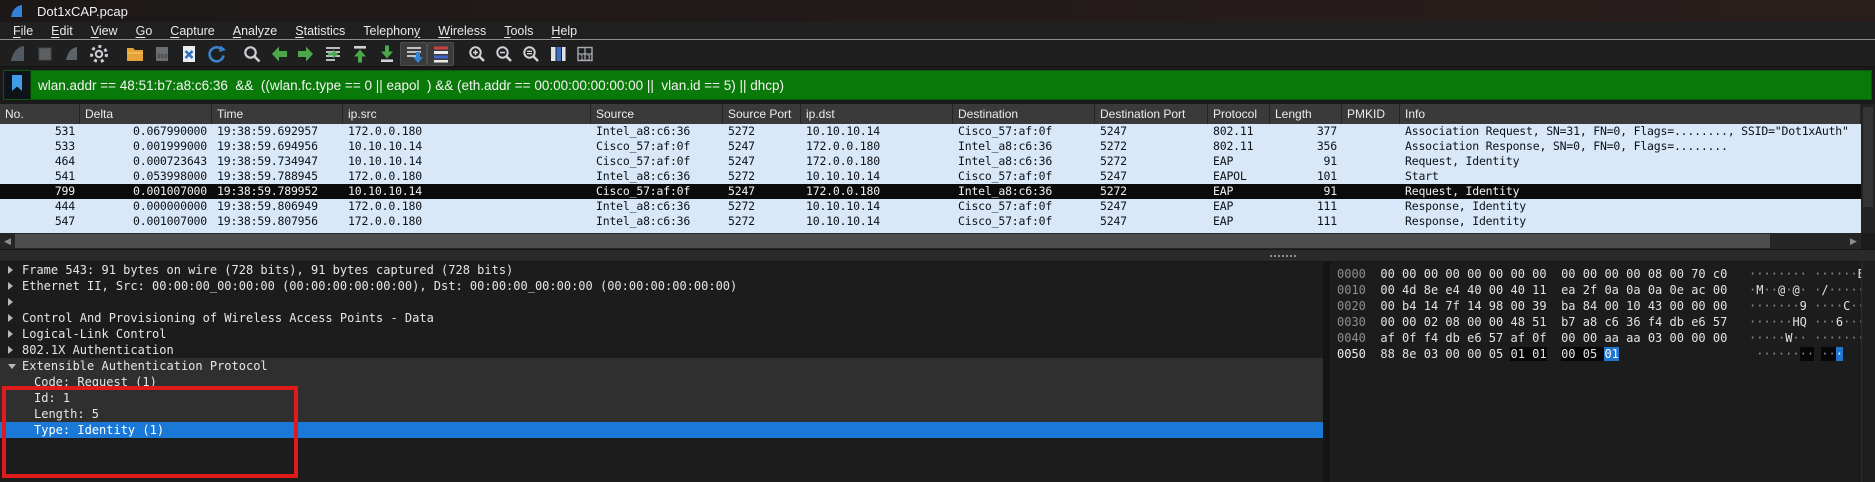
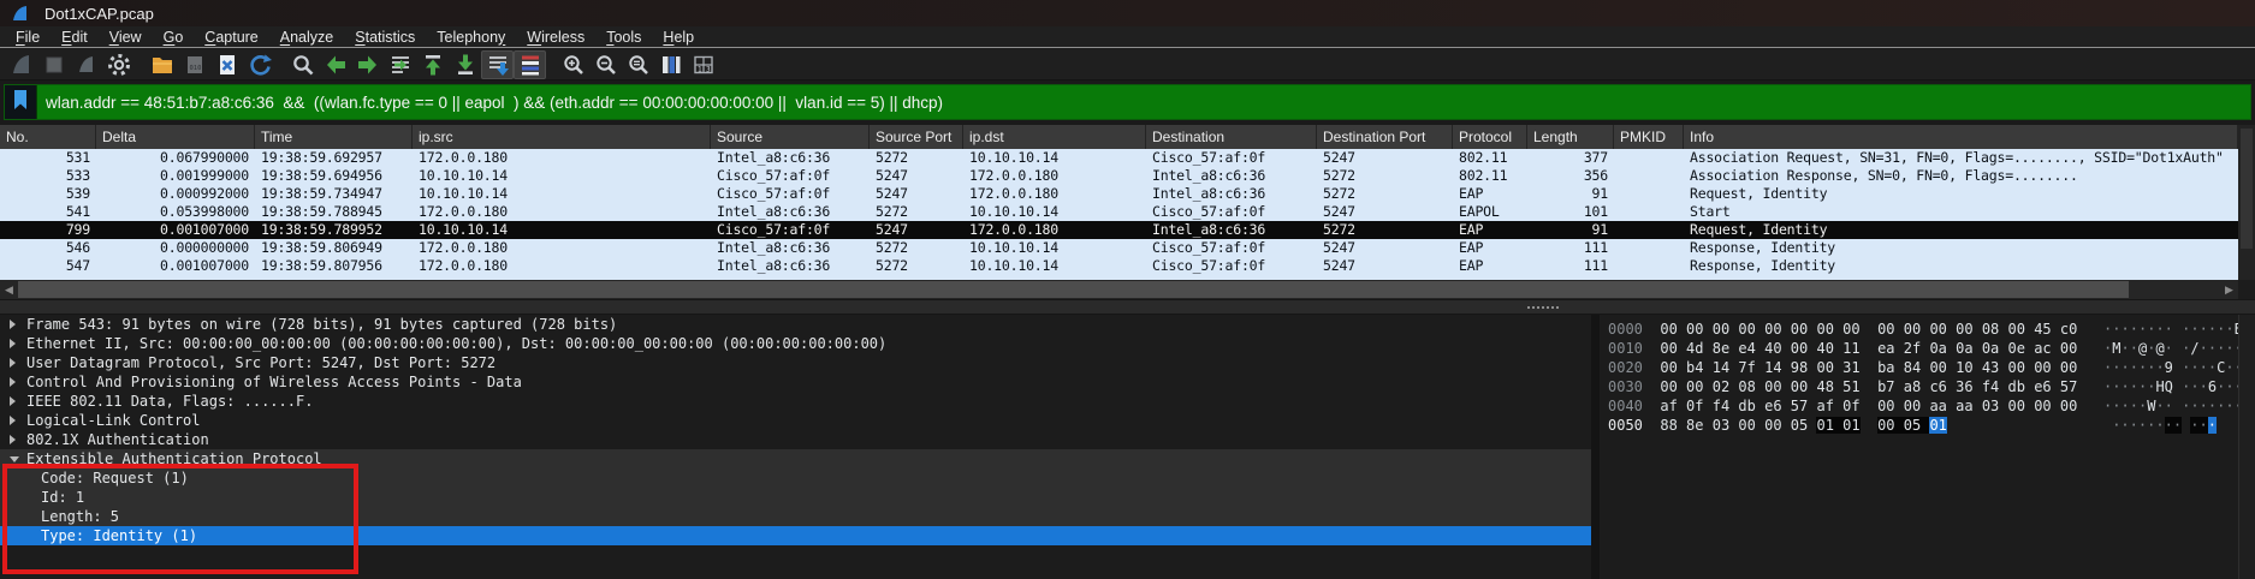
  Dot1xCAP.pcap
  File
  Edit
  View
  Go
  Capture
  Analyze
  Statistics
  Telephony
  Wireless
  Tools
  Help
  wlan.addr == 48:51:b7:a8:c6:36 && ((wlan.fc.type == 0 || eapol ) && (eth.addr == 00:00:00:00:00:00 || vlan.id == 5) || dhcp)
  No.
  Delta
  Time
  ip.src
  Source
  Source Port
  ip.dst
  Destination
  Destination Port
  Protocol
  Length
  PMKID
  Info
  531
  0.067990000
  19:38:59.692957
  172.0.0.180
  Intel_a8:c6:36
  5272
  10.10.10.14
  Cisco_57:af:0f
  5247
  802.11
  377
  Association Request, SN=31, FN=0, Flags=........, SSID="Dot1xAuth"
  533
  0.001999000
  19:38:59.694956
  10.10.10.14
  Cisco_57:af:0f
  5247
  172.0.0.180
  Intel_a8:c6:36
  5272
  802.11
  356
  Association Response, SN=0, FN=0, Flags=........
- 464
+ 539
- 0.000723643
+ 0.000992000
  19:38:59.734947
  10.10.10.14
  Cisco_57:af:0f
  5247
  172.0.0.180
  Intel_a8:c6:36
  5272
  EAP
  91
  Request, Identity
  541
  0.053998000
  19:38:59.788945
  172.0.0.180
  Intel_a8:c6:36
  5272
  10.10.10.14
  Cisco_57:af:0f
  5247
  EAPOL
  101
  Start
  799
  0.001007000
  19:38:59.789952
  10.10.10.14
  Cisco_57:af:0f
  5247
  172.0.0.180
  Intel_a8:c6:36
  5272
  EAP
  91
  Request, Identity
- 444
+ 546
  0.000000000
  19:38:59.806949
  172.0.0.180
  Intel_a8:c6:36
  5272
  10.10.10.14
  Cisco_57:af:0f
  5247
  EAP
  111
  Response, Identity
  547
  0.001007000
  19:38:59.807956
  172.0.0.180
  Intel_a8:c6:36
  5272
  10.10.10.14
  Cisco_57:af:0f
  5247
  EAP
  111
  Response, Identity
  ◀
  ▶
  Frame 543: 91 bytes on wire (728 bits), 91 bytes captured (728 bits)
  Ethernet II, Src: 00:00:00_00:00:00 (00:00:00:00:00:00), Dst: 00:00:00_00:00:00 (00:00:00:00:00:00)
+ User Datagram Protocol, Src Port: 5247, Dst Port: 5272
  Control And Provisioning of Wireless Access Points - Data
+ IEEE 802.11 Data, Flags: ......F.
  Logical-Link Control
  802.1X Authentication
  Extensible Authentication Protocol
  Code: Request (1)
  Id: 1
  Length: 5
  Type: Identity (1)
- 0000 00 00 00 00 00 00 00 00 00 00 00 00 08 00 70 c0 ········ ······
+ 0000 00 00 00 00 00 00 00 00 00 00 00 00 08 00 45 c0 ········ ······
  0010 00 4d 8e e4 40 00 40 11 ea 2f 0a 0a 0a 0e ac 00 ·M··@·@· ·/····
- 0020 00 b4 14 7f 14 98 00 39 ba 84 00 10 43 00 00 00 ·······9 ····C·
+ 0020 00 b4 14 7f 14 98 00 31 ba 84 00 10 43 00 00 00 ·······9 ····C·
  0030 00 00 02 08 00 00 48 51 b7 a8 c6 36 f4 db e6 57 ······HQ ···6··
  0040 af 0f f4 db e6 57 af 0f 00 00 aa aa 03 00 00 00 ·····W·· ······
  0050 88 8e 03 00 00 05 01 01 00 05 01 ········ ···
